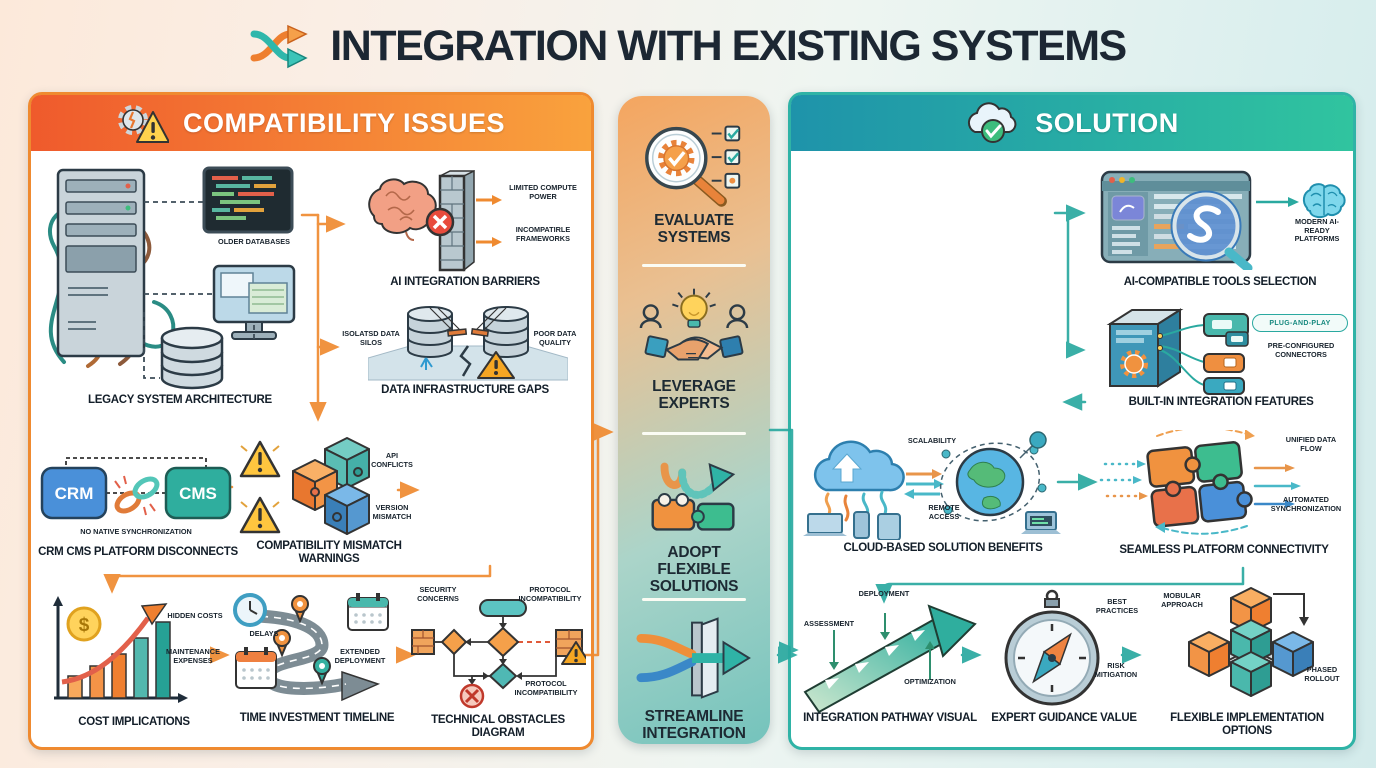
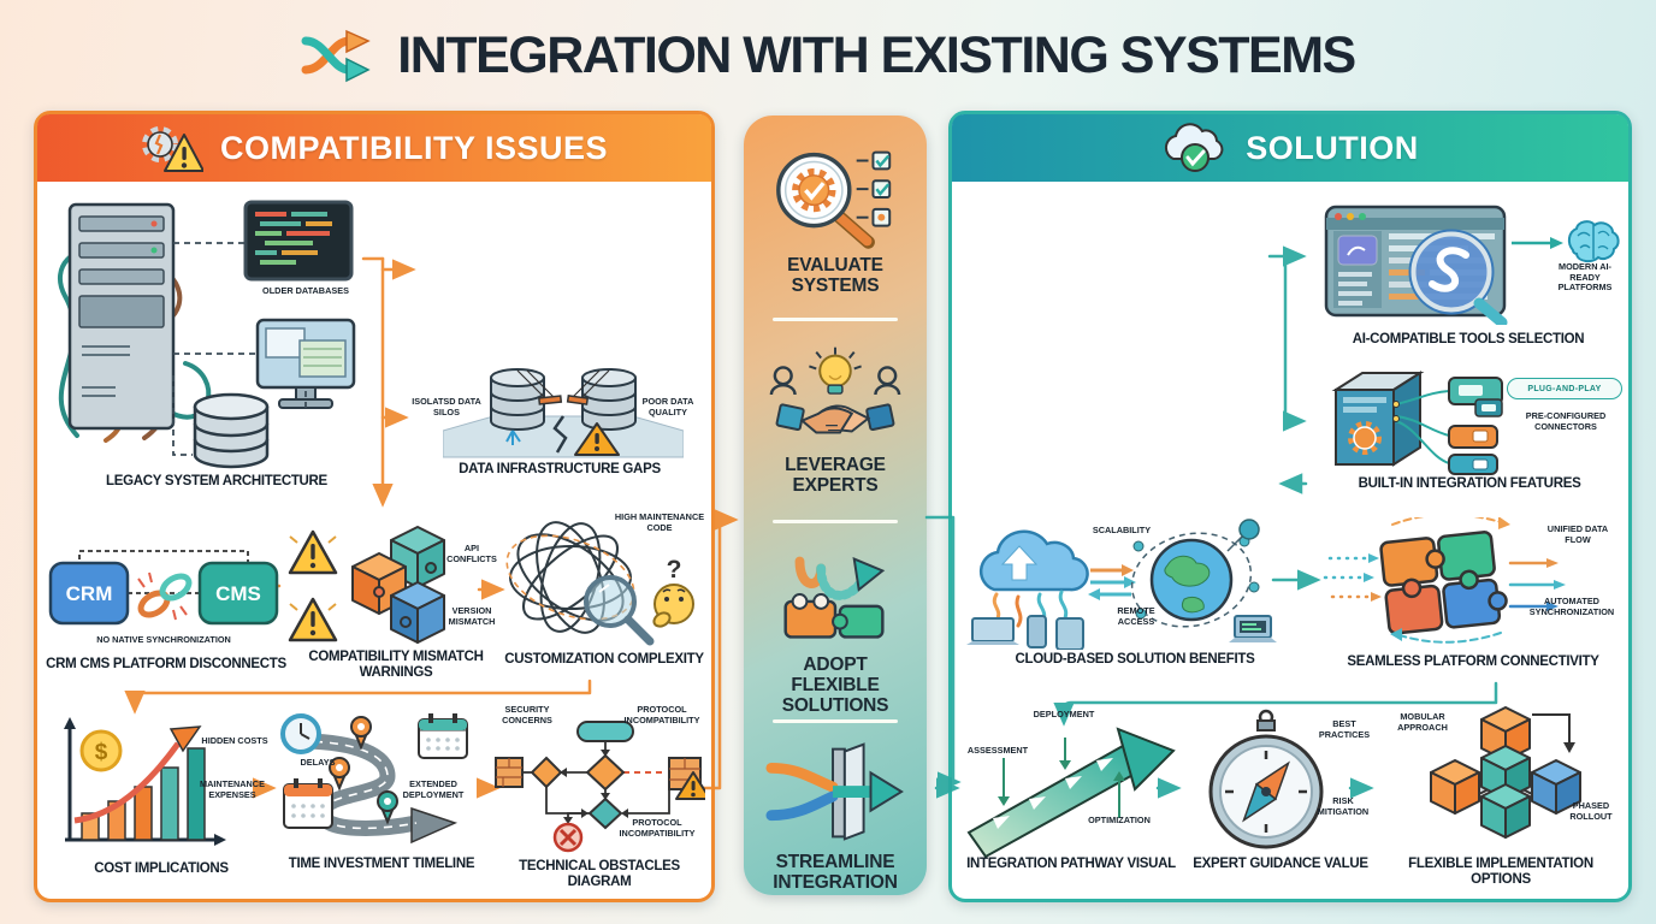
  INTEGRATION WITH EXISTING SYSTEMS
  COMPATIBILITY ISSUES
  SOLUTION
  EVALUATE SYSTEMS
  LEVERAGE EXPERTS
  ADOPT FLEXIBLE SOLUTIONS
  STREAMLINE INTEGRATION
  OLDER DATABASES
  LEGACY SYSTEM ARCHITECTURE
- LIMITED COMPUTE POWER
- INCOMPATIRLE FRAMEWORKS
- AI INTEGRATION BARRIERS
  ISOLATSD DATA SILOS
  POOR DATA QUALITY
  DATA INFRASTRUCTURE GAPS
  CRM
  CMS
  NO NATIVE SYNCHRONIZATION
  CRM CMS PLATFORM DISCONNECTS
  API CONFLICTS
  VERSION MISMATCH
  COMPATIBILITY MISMATCH WARNINGS
+ ?
+ HIGH MAINTENANCE CODE
+ CUSTOMIZATION COMPLEXITY
  $
  HIDDEN COSTS
  MAINTENANCE EXPENSES
  COST IMPLICATIONS
  DELAYS
  EXTENDED DEPLOYMENT
  TIME INVESTMENT TIMELINE
  SECURITY CONCERNS
  PROTOCOL INCOMPATIBILITY
  PROTOCOL INCOMPATIBILITY
  TECHNICAL OBSTACLES DIAGRAM
  MODERN AI-READY PLATFORMS
  AI-COMPATIBLE TOOLS SELECTION
  PRE-CONFIGURED CONNECTORS
  BUILT-IN INTEGRATION FEATURES
  SCALABILITY
  REMOTE ACCESS
  CLOUD-BASED SOLUTION BENEFITS
  UNIFIED DATA FLOW
  AUTOMATED SYNCHRONIZATION
  SEAMLESS PLATFORM CONNECTIVITY
  ASSESSMENT
  DEPLOYMENT
  OPTIMIZATION
  INTEGRATION PATHWAY VISUAL
  BEST PRACTICES
  RISK MITIGATION
  EXPERT GUIDANCE VALUE
  MOBULAR APPROACH
  PHASED ROLLOUT
  FLEXIBLE IMPLEMENTATION OPTIONS
